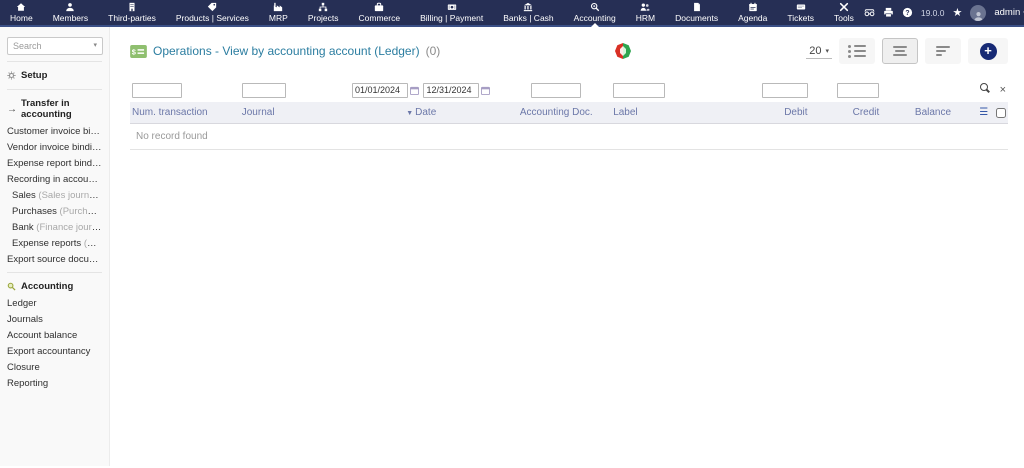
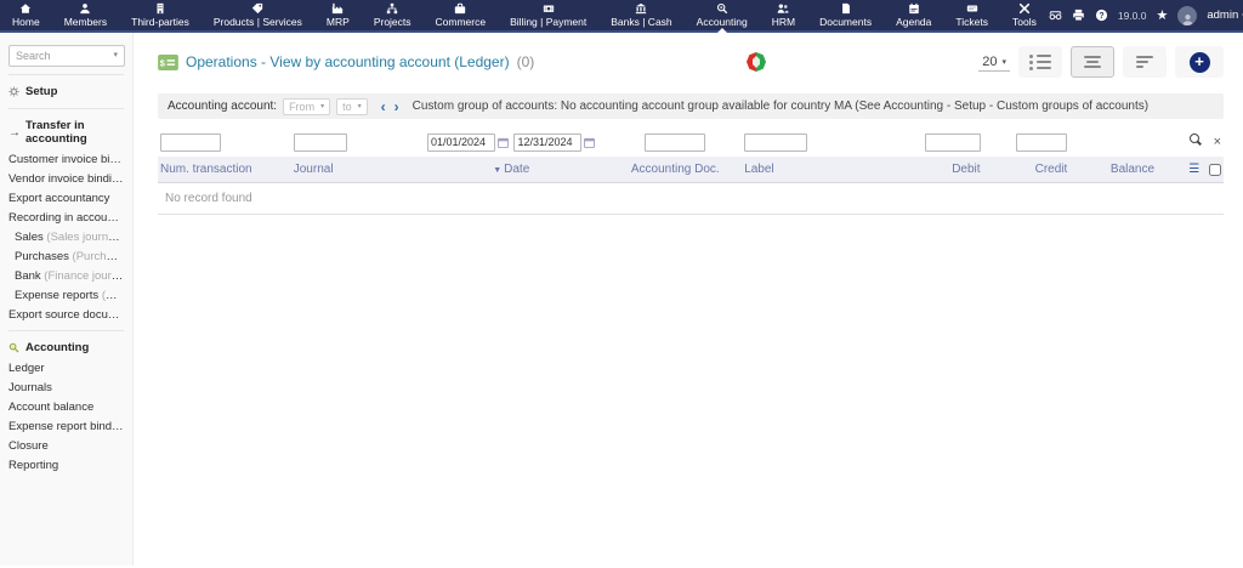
  Home
  Members
  Third-parties
  Products | Services
  MRP
  Projects
  Commerce
  Billing | Payment
  Banks | Cash
  Accounting
  HRM
  Documents
  Agenda
  Tickets
  Tools
  19.0.0
  ★
  admin
  Search
  Setup
  →
  Transfer in accounting
  Customer invoice bindin
  Vendor invoice binding
- Expense report binding
+ Export accountancy
  Recording in accounting
  Sales (Sales journal - s
  Purchases (Purchase j.
  Bank (Finance journal)
  Expense reports (Expe
  Export source document
  Accounting
  Ledger
  Journals
  Account balance
- Export accountancy
+ Expense report binding
  Closure
  Reporting
  $
  Operations - View by accounting account (Ledger)
  (0)
  20
  +
+ Accounting account:
+ From
+ to
+ ‹
+ ›
+ Custom group of accounts: No accounting account group available for country MA (See Accounting - Setup - Custom groups of accounts)
  		01/01/2024 12/31/2024						×
  Num. transaction	Journal	Date	Accounting Doc.	Label	Debit	Credit	Balance	☰
  No record found
